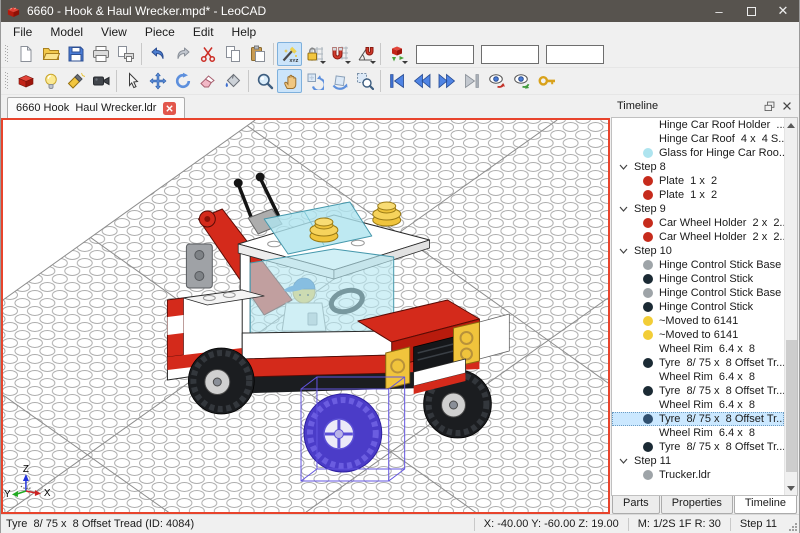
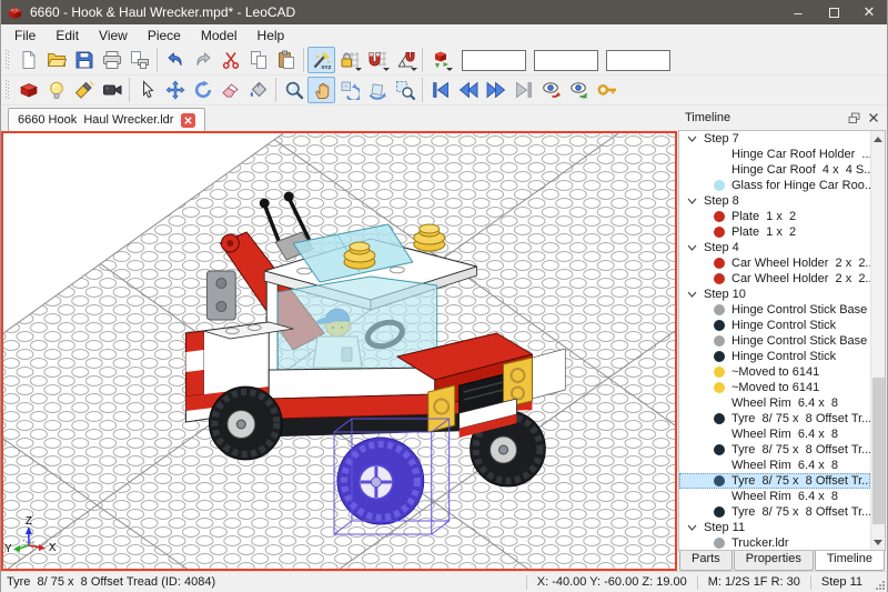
  6660 - Hook & Haul Wrecker.mpd* - LeoCAD
  –
  ✕
  File
- Model
+ Edit
  View
  Piece
- Edit
+ Model
  Help
  6660 Hook Haul Wrecker.ldr
  Z
  X
  Y
  Timeline
+ Step 7
  Hinge Car Roof Holder ..
  Hinge Car Roof 4 x 4 S..
  Glass for Hinge Car Roo.
  Step 8
  Plate 1 x 2
  Plate 1 x 2
- Step 9
+ Step 4
  Car Wheel Holder 2 x 2.
  Car Wheel Holder 2 x 2.
  Step 10
  Hinge Control Stick Base
  Hinge Control Stick
  Hinge Control Stick Base
  Hinge Control Stick
  ~Moved to 6141
  ~Moved to 6141
  Wheel Rim 6.4 x 8
  Tyre 8/ 75 x 8 Offset Tr..
  Wheel Rim 6.4 x 8
  Tyre 8/ 75 x 8 Offset Tr..
  Wheel Rim 6.4 x 8
  Tyre 8/ 75 x 8 Offset Tr..
  Wheel Rim 6.4 x 8
  Tyre 8/ 75 x 8 Offset Tr..
  Step 11
  Trucker.ldr
  Parts
  Properties
  Timeline
  Tyre 8/ 75 x 8 Offset Tread (ID: 4084)
  X: -40.00 Y: -60.00 Z: 19.00
  M: 1/2S 1F R: 30
  Step 11
